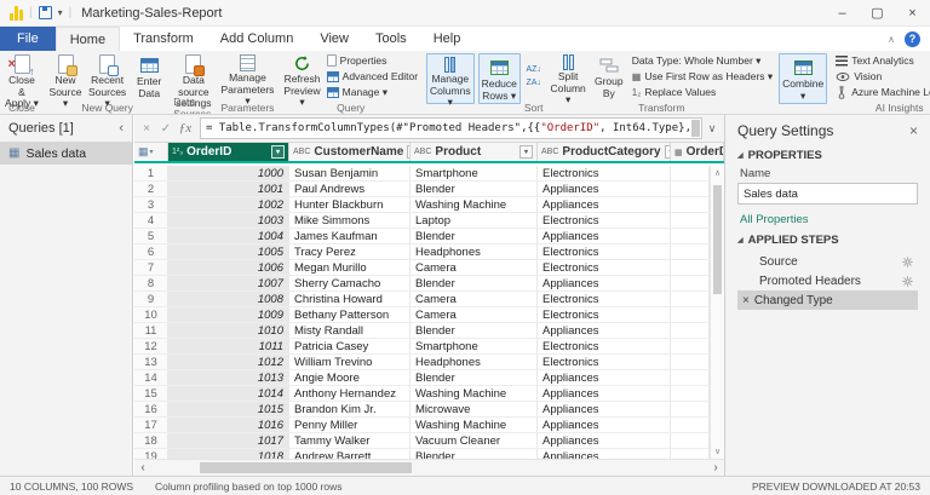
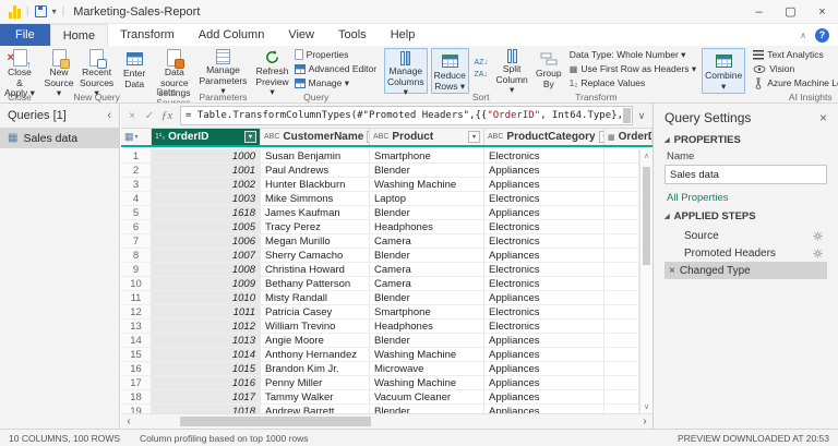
  |
  ▾
  Marketing-Sales-Report
  –
  ▢
  ×
  File
  Home
  Transform
  Add Column
  View
  Tools
  Help
  ∧
  ?
  ×
  ↑
  Close &
  Apply ▾
  Close
  New
  Source ▾
  Recent
  Sources ▾
  Enter
  Data
  New Query
  Data source
  settings
  Data Sources
  Manage
  Parameters ▾
  Parameters
  Refresh
  Preview ▾
  Properties
  Advanced Editor
  Manage ▾
  Query
  Manage
  Columns ▾
  Reduce
  Rows ▾
  Sort
  Split
  Column ▾
  Group
  By
  Data Type: Whole Number ▾
  ▦
  Use First Row as Headers ▾
  1₂
  Replace Values
  Transform
  Combine
  ▾
  Text Analytics
  Vision
  AI Insights
  Queries [1]
  ‹
  ▦
  Sales data
  ×
  ✓
  ƒx
  = Table.TransformColumnTypes(#"Promoted Headers",{{
  "OrderID"
  , Int64.Type},
  ∨
  ▦
  OrderID
  CustomerName
  Product
  ProductCategory
  1
  1000
  Susan Benjamin
  Smartphone
  Electronics
  2
  1001
  Paul Andrews
  Blender
  Appliances
  3
  1002
  Hunter Blackburn
  Washing Machine
  Appliances
  4
  1003
  Mike Simmons
  Laptop
  Electronics
  5
- 1004
+ 1618
  James Kaufman
  Blender
  Appliances
  6
  1005
  Tracy Perez
  Headphones
  Electronics
  7
  1006
  Megan Murillo
  Camera
  Electronics
  8
  1007
  Sherry Camacho
  Blender
  Appliances
  9
  1008
  Christina Howard
  Camera
  Electronics
  10
  1009
  Bethany Patterson
  Camera
  Electronics
  11
  1010
  Misty Randall
  Blender
  Appliances
  12
  1011
  Patricia Casey
  Smartphone
  Electronics
  13
  1012
  William Trevino
  Headphones
  Electronics
  14
  1013
  Angie Moore
  Blender
  Appliances
  15
  1014
  Anthony Hernandez
  Washing Machine
  Appliances
  16
  1015
  Brandon Kim Jr.
  Microwave
  Appliances
  17
  1016
  Penny Miller
  Washing Machine
  Appliances
  18
  1017
  Tammy Walker
  Vacuum Cleaner
  Appliances
  19
  1018
  Andrew Barrett
  Blender
  Appliances
  ‹
  ›
  Query Settings
  ×
  PROPERTIES
  Name
  Sales data
  All Properties
  APPLIED STEPS
  Source
  Promoted Headers
  ×
  Changed Type
  10 COLUMNS, 100 ROWS
  Column profiling based on top 1000 rows
  PREVIEW DOWNLOADED AT 20:53
